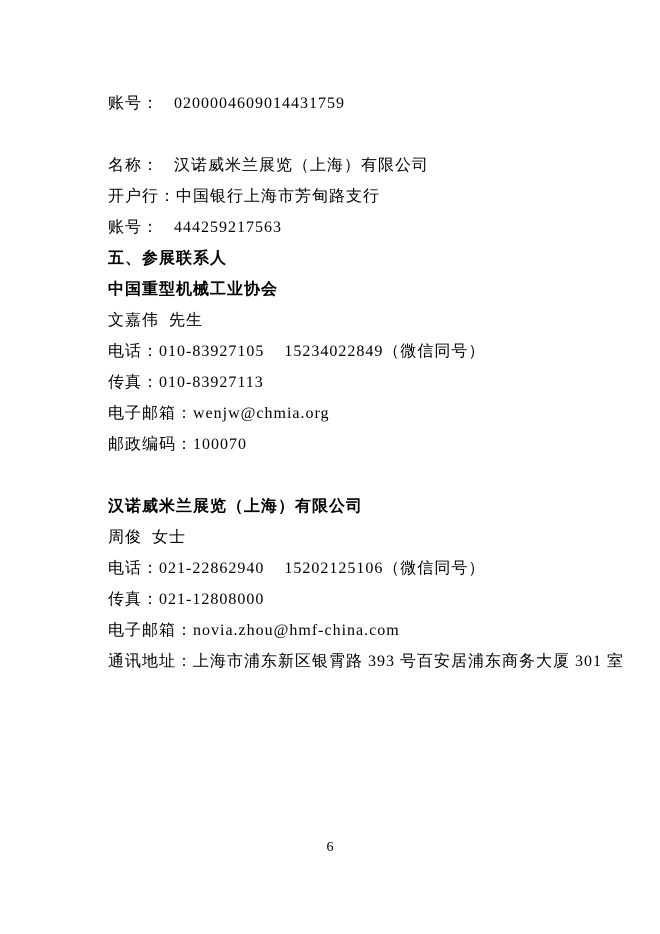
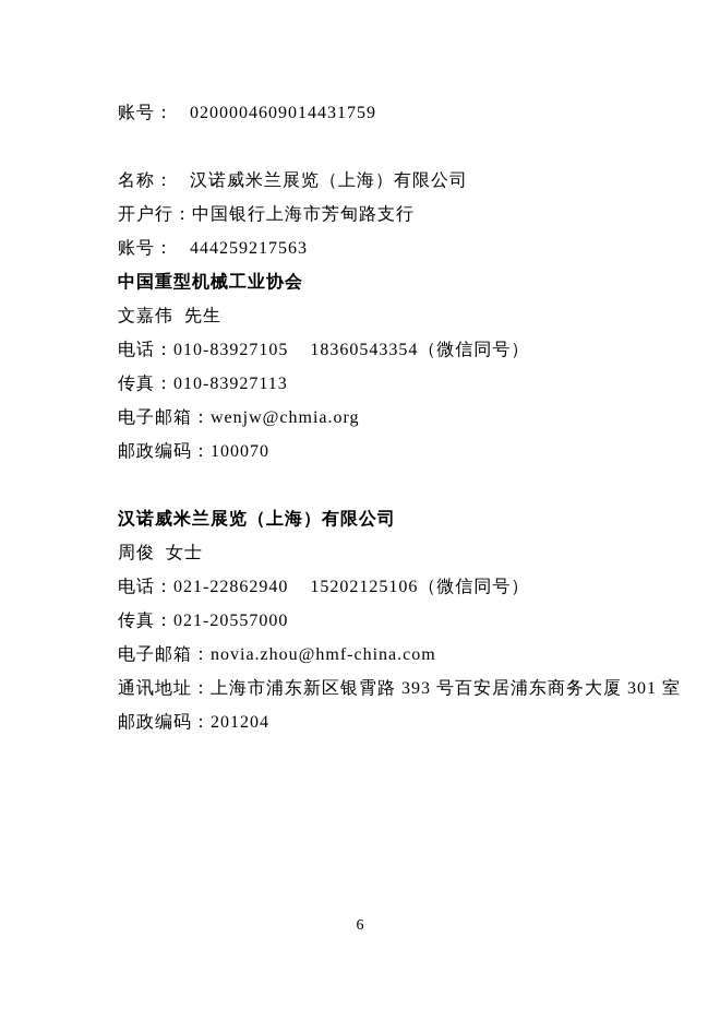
  账号： 0200004609014431759
  名称： 汉诺威米兰展览（上海）有限公司
  开户行：中国银行上海市芳甸路支行
  账号： 444259217563
- 五、参展联系人
  中国重型机械工业协会
  文嘉伟 先生
- 电话：010-83927105 15234022849（微信同号）
+ 电话：010-83927105 18360543354（微信同号）
  传真：010-83927113
  电子邮箱：wenjw@chmia.org
  邮政编码：100070
  汉诺威米兰展览（上海）有限公司
  周俊 女士
  电话：021-22862940 15202125106（微信同号）
- 传真：021-12808000
+ 传真：021-20557000
  电子邮箱：novia.zhou@hmf-china.com
  通讯地址：上海市浦东新区银霄路 393 号百安居浦东商务大厦 301 室
+ 邮政编码：201204
  6
